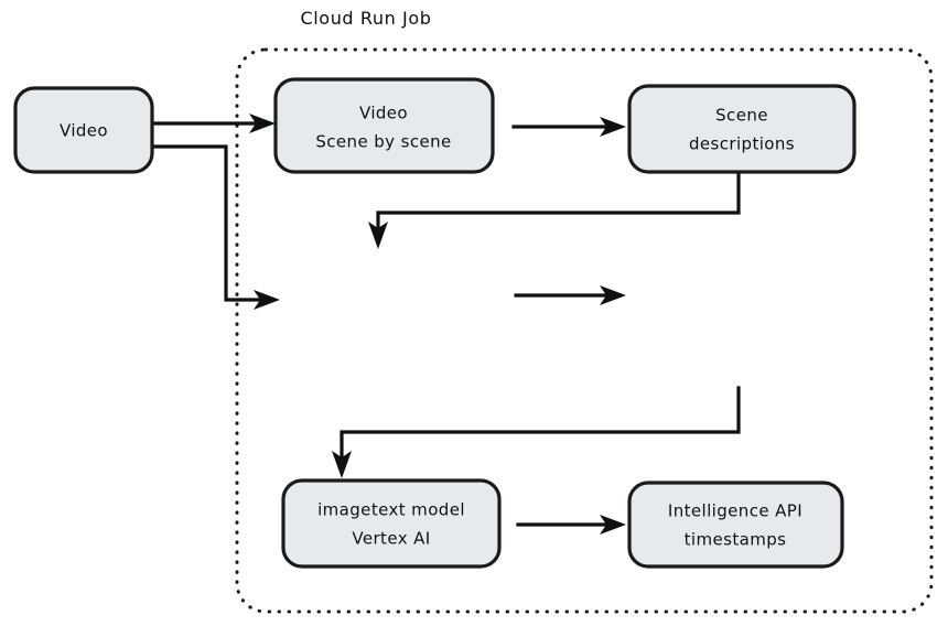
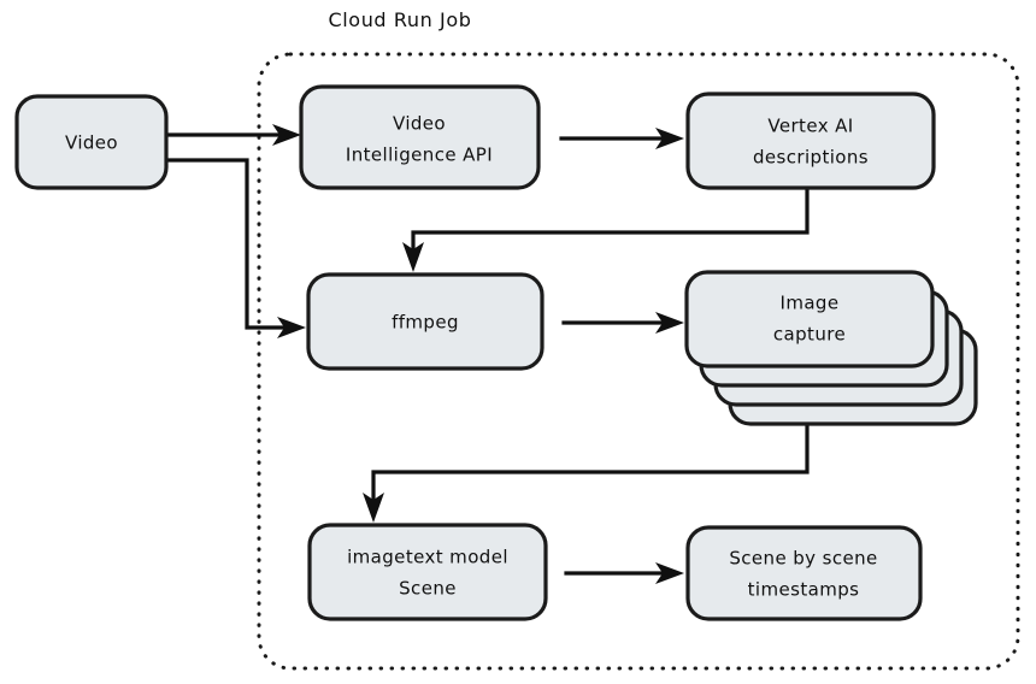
  Cloud Run Job
  Video
  Video
- Scene by scene
+ Intelligence API
- Scene
+ Vertex AI
  descriptions
+ ffmpeg
+ Image
+ capture
  imagetext model
- Vertex AI
+ Scene
- Intelligence API
+ Scene by scene
  timestamps
